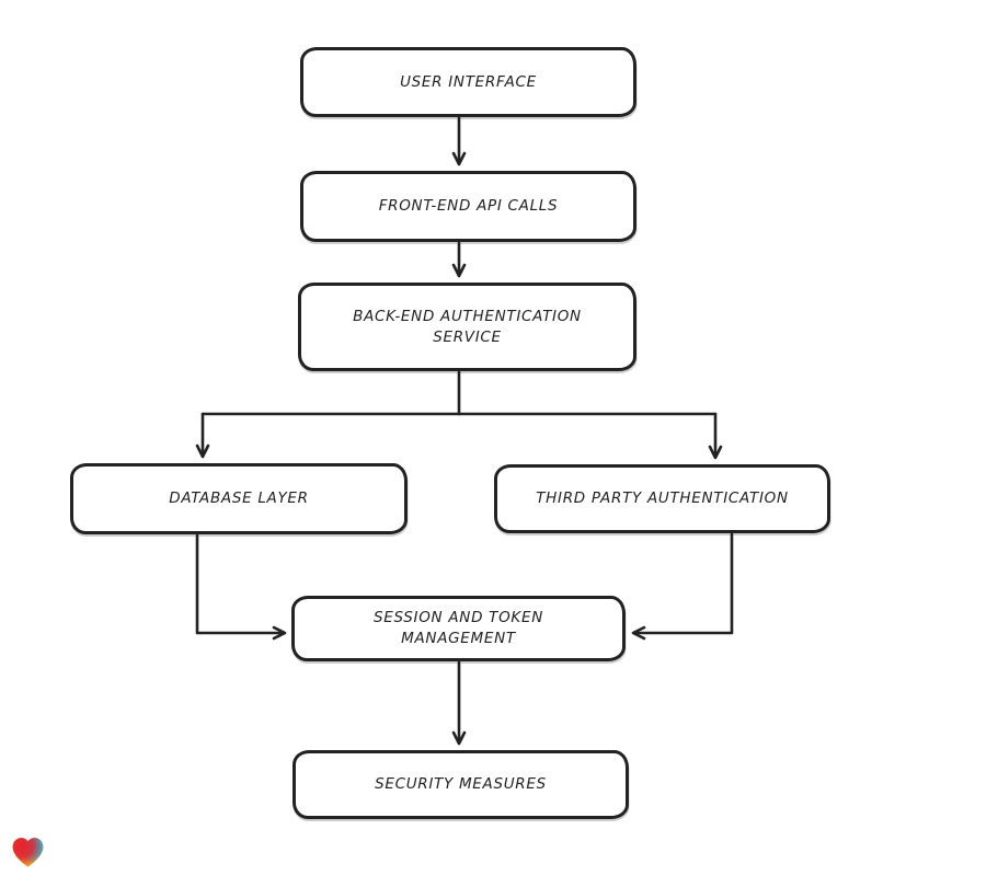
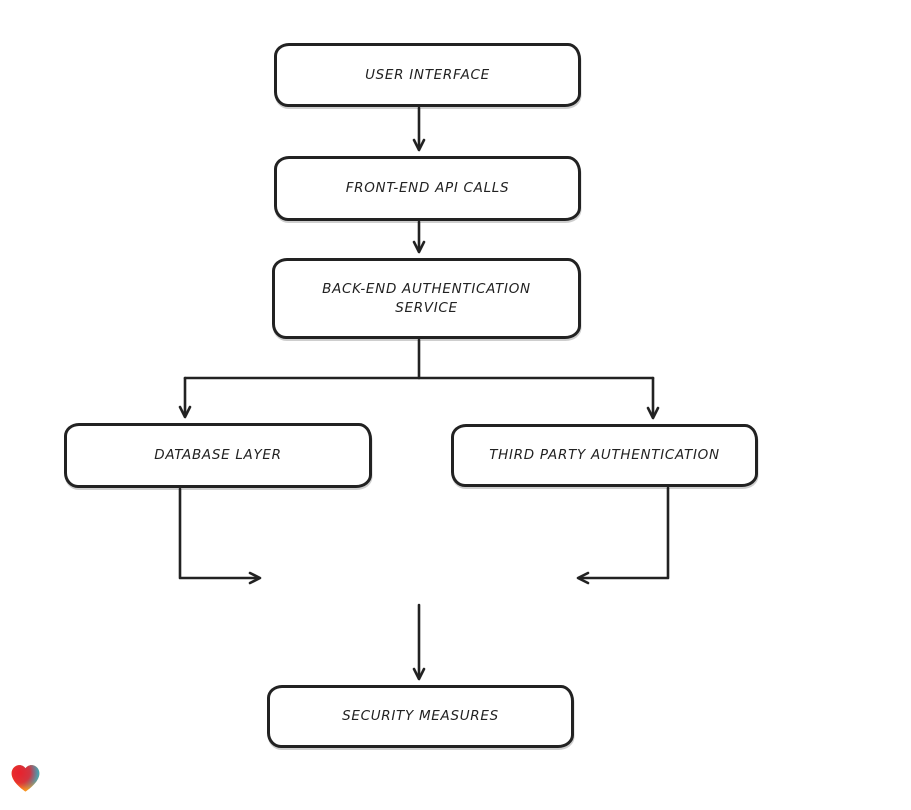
  USER INTERFACE
  FRONT-END API CALLS
  BACK-END AUTHENTICATION
  SERVICE
  DATABASE LAYER
  THIRD PARTY AUTHENTICATION
- SESSION AND TOKEN
- MANAGEMENT
  SECURITY MEASURES
